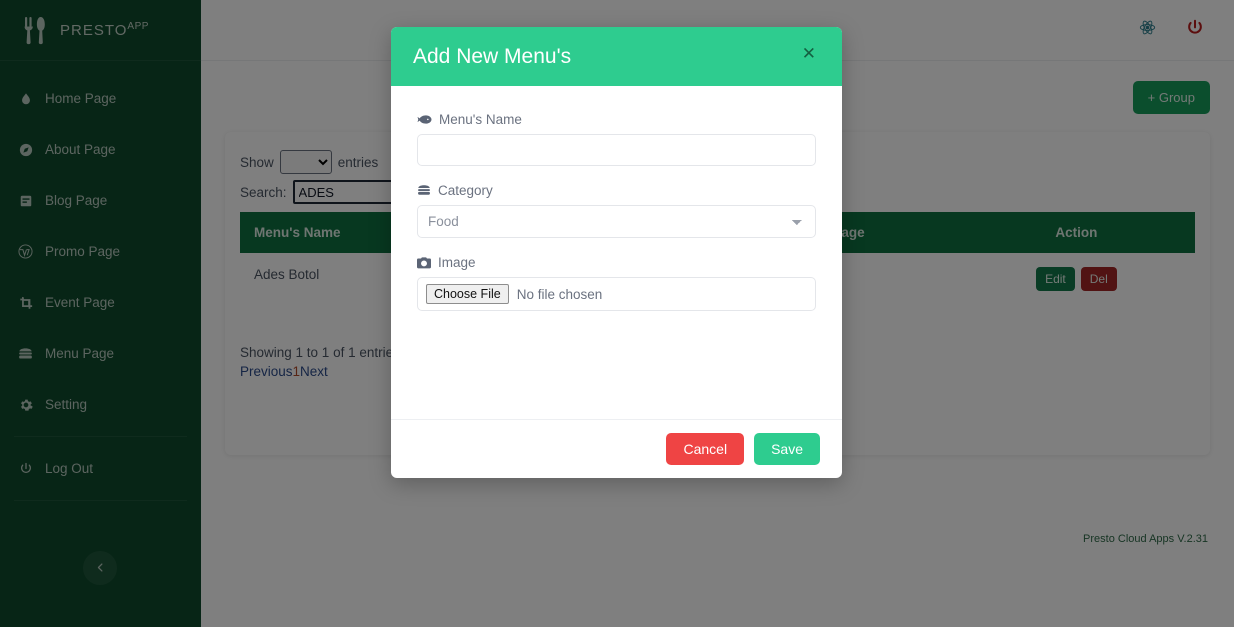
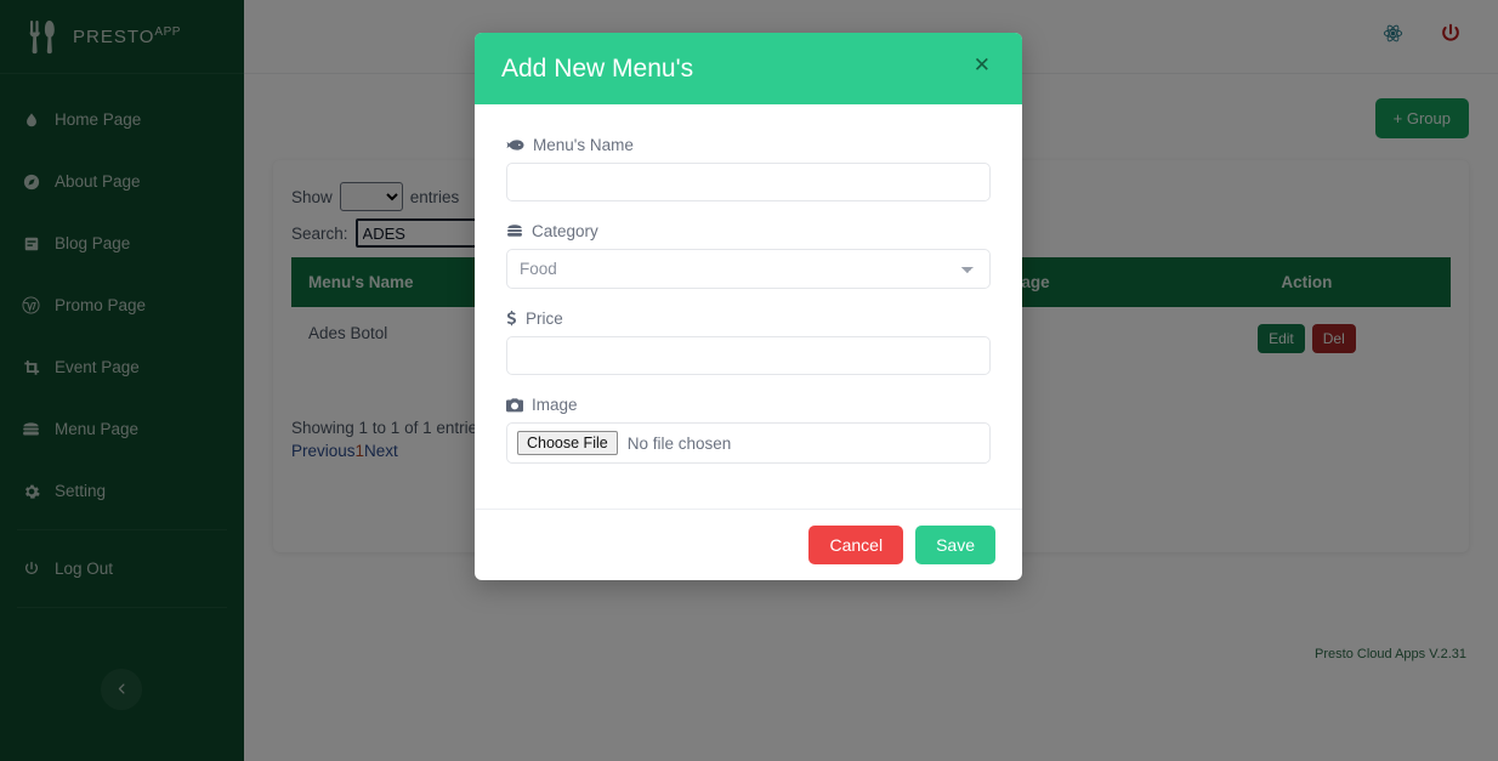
  PRESTOAPP
  Home Page
  About Page
  Blog Page
  Promo Page
  Event Page
  Menu Page
  Setting
  Log Out
  + Group
  Show
  entries
  Search:
  ADES
  Ades Botol				Edit Del
  Showing 1 to 1 of 1 entrie
  Previous1Next
  Presto Cloud Apps V.2.31
  Add New Menu's
  ✕
  Menu's Name
  Category
  Food
+ Price
  Image
  Choose File
  No file chosen
  Cancel
  Save
